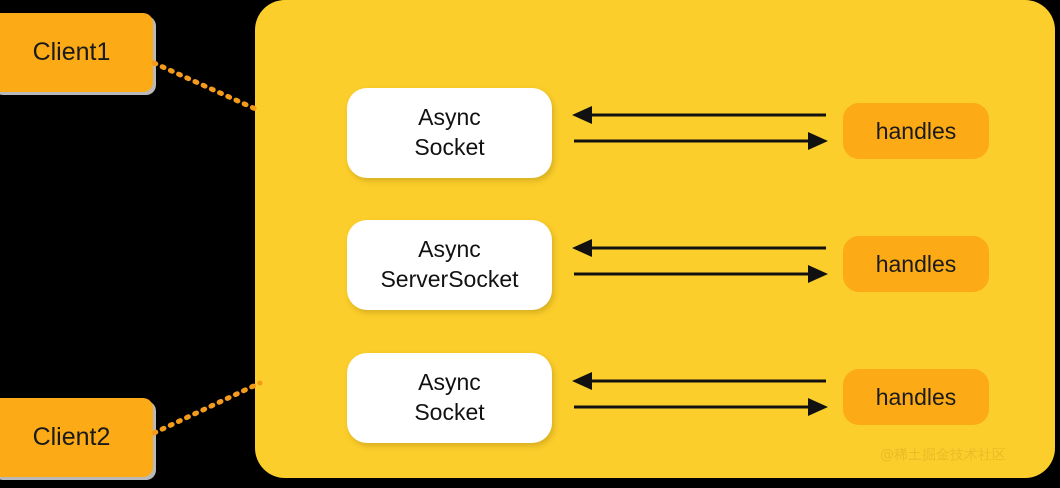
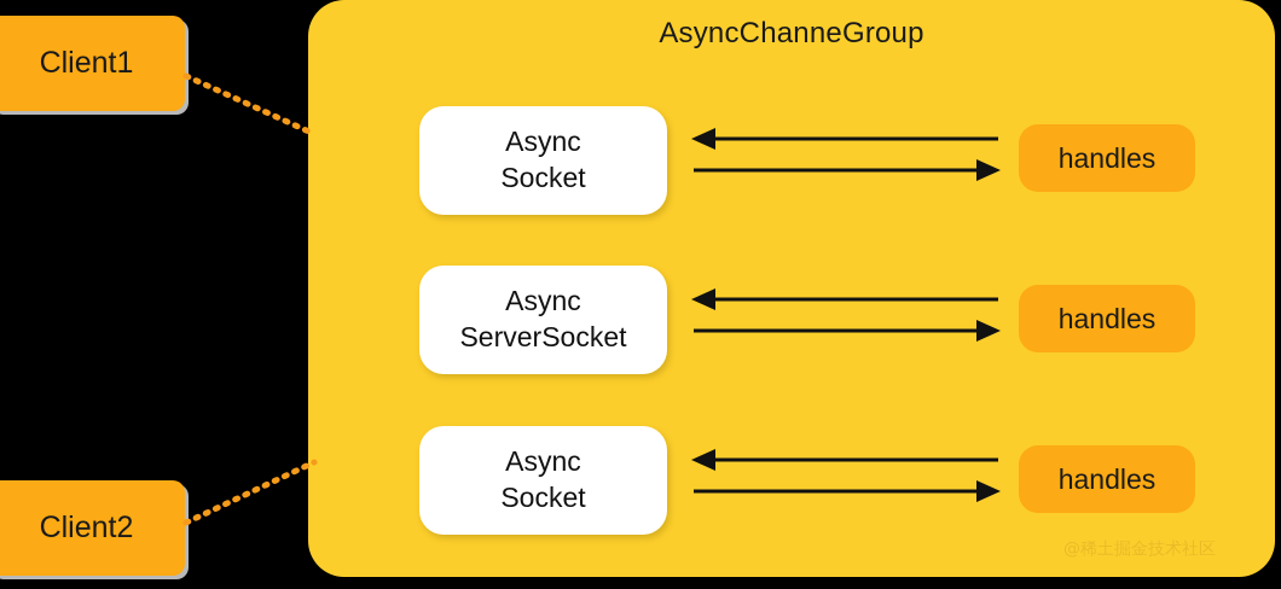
+ AsyncChanneGroup
  Client1
  Client2
  Async
  Socket
  handles
  Async
  ServerSocket
  handles
  Async
  Socket
  handles
